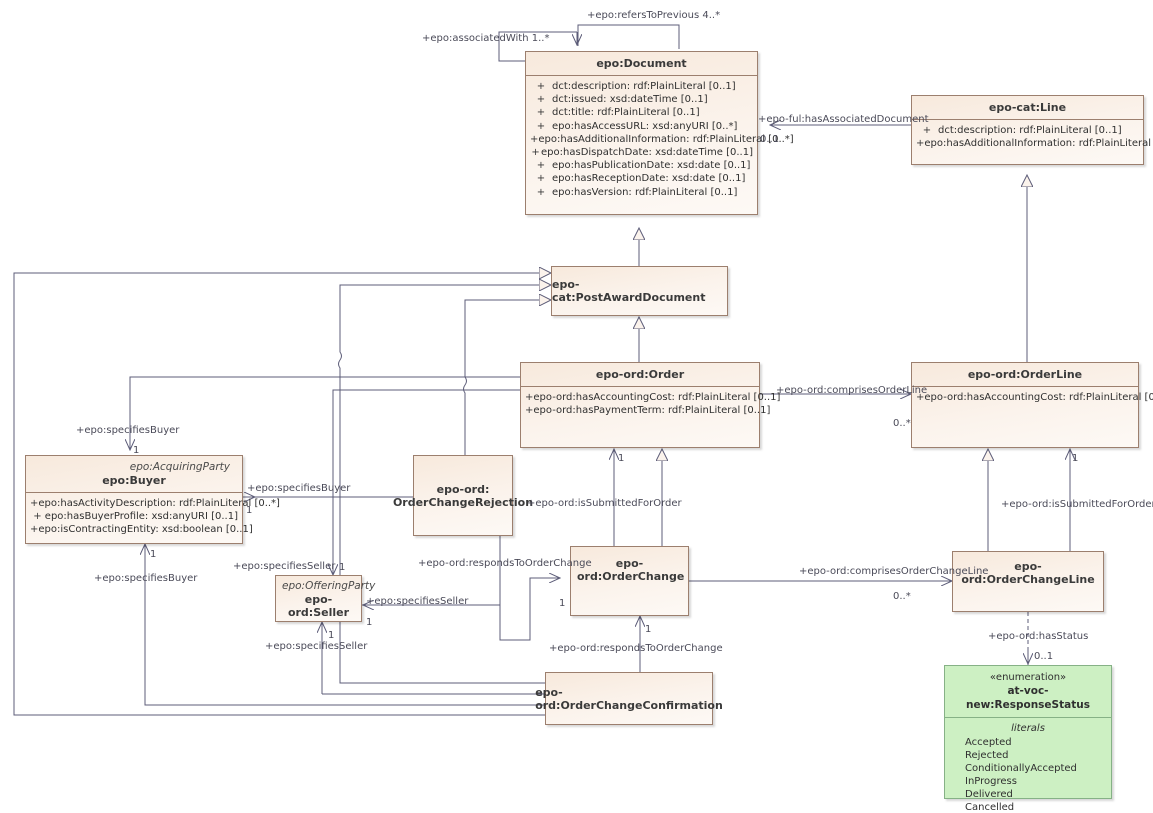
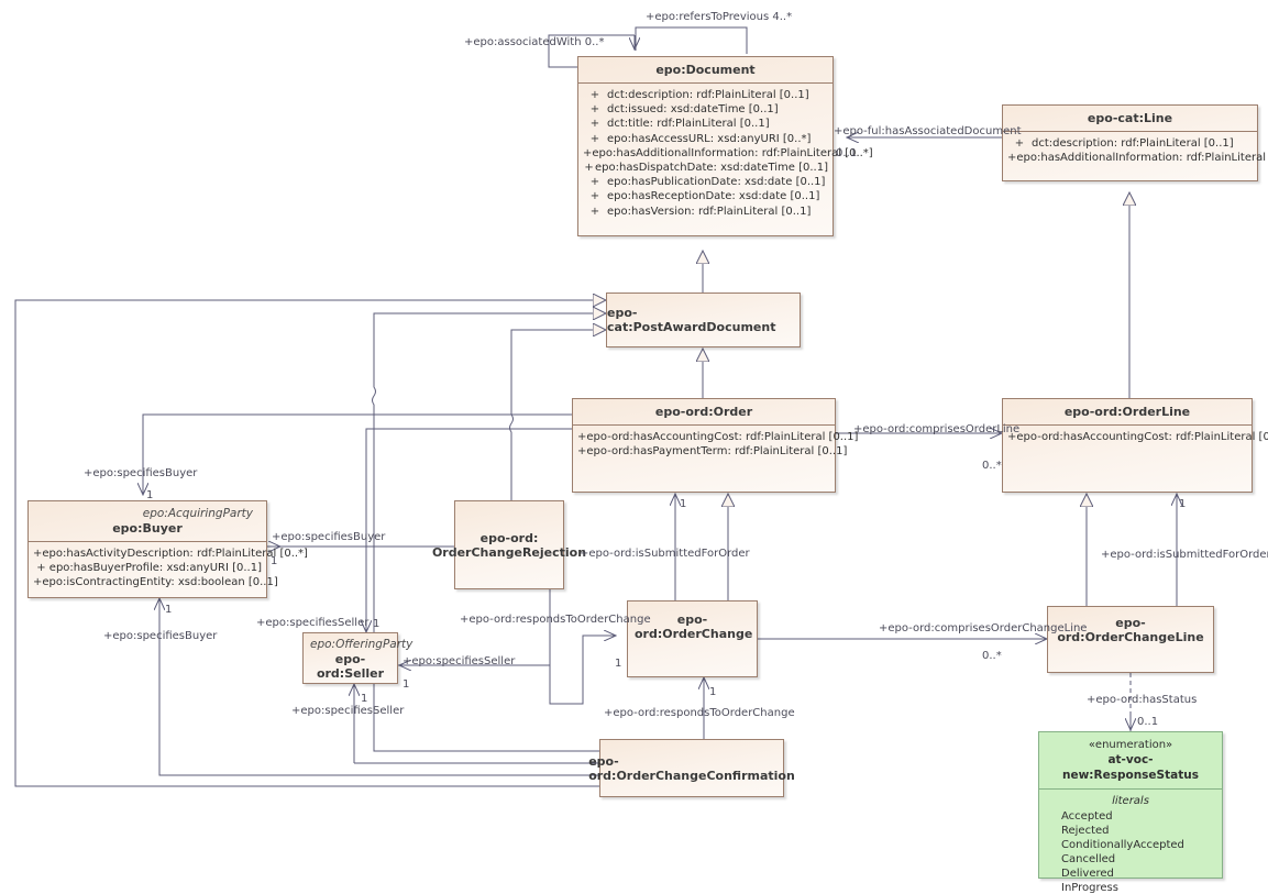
  epo:Document
  +
  dct:description: rdf:PlainLiteral [0..1]
  +
  dct:issued: xsd:dateTime [0..1]
  +
  dct:title: rdf:PlainLiteral [0..1]
  +
  epo:hasAccessURL: xsd:anyURI [0..*]
  +
  epo:hasAdditionalInformation: rdf:PlainLiteral [0..*]
  +
  epo:hasDispatchDate: xsd:dateTime [0..1]
  +
  epo:hasPublicationDate: xsd:date [0..1]
  +
  epo:hasReceptionDate: xsd:date [0..1]
  +
  epo:hasVersion: rdf:PlainLiteral [0..1]
  epo-cat:Line
  +
  dct:description: rdf:PlainLiteral [0..1]
  +
  epo:hasAdditionalInformation: rdf:PlainLiteral
  epo-cat:PostAwardDocument
  epo-ord:Order
  +
  epo-ord:hasAccountingCost: rdf:PlainLiteral [0..1]
  +
  epo-ord:hasPaymentTerm: rdf:PlainLiteral [0..1]
  epo-ord:OrderLine
  +
  epo-ord:hasAccountingCost: rdf:PlainLiteral [0
  epo:AcquiringParty
  epo:Buyer
  +
  epo:hasActivityDescription: rdf:PlainLiteral [0..*]
  +
  epo:hasBuyerProfile: xsd:anyURI [0..1]
  +
  epo:isContractingEntity: xsd:boolean [0..1]
  epo:OfferingParty
  epo-ord:Seller
  epo-ord:
  OrderChangeRejection
  epo-ord:OrderChange
  epo-ord:OrderChangeLine
  epo-ord:OrderChangeConfirmation
  «enumeration»
  at-voc-new:ResponseStatus
  literals
  Accepted
  Rejected
  ConditionallyAccepted
- InProgress
+ Cancelled
  Delivered
- Cancelled
+ InProgress
- +epo:associatedWith 1..*
+ +epo:associatedWith 0..*
  +epo:refersToPrevious 4..*
  +epo-ful:hasAssociatedDocument
  0..1
  +epo-ord:comprisesOrderLine
  0..*
  +epo:specifiesBuyer
  1
  +epo:specifiesBuyer
  1
  +epo:specifiesBuyer
  1
  +epo:specifiesSeller
  1
  +epo:specifiesSeller
  1
  +epo:specifiesSeller
  1
  +epo-ord:respondsToOrderChange
  1
  +epo-ord:respondsToOrderChange
  1
  +epo-ord:isSubmittedForOrder
  1
  +epo-ord:isSubmittedForOrde
  1
  +epo-ord:comprisesOrderChangeLine
  0..*
  +epo-ord:hasStatus
  0..1
